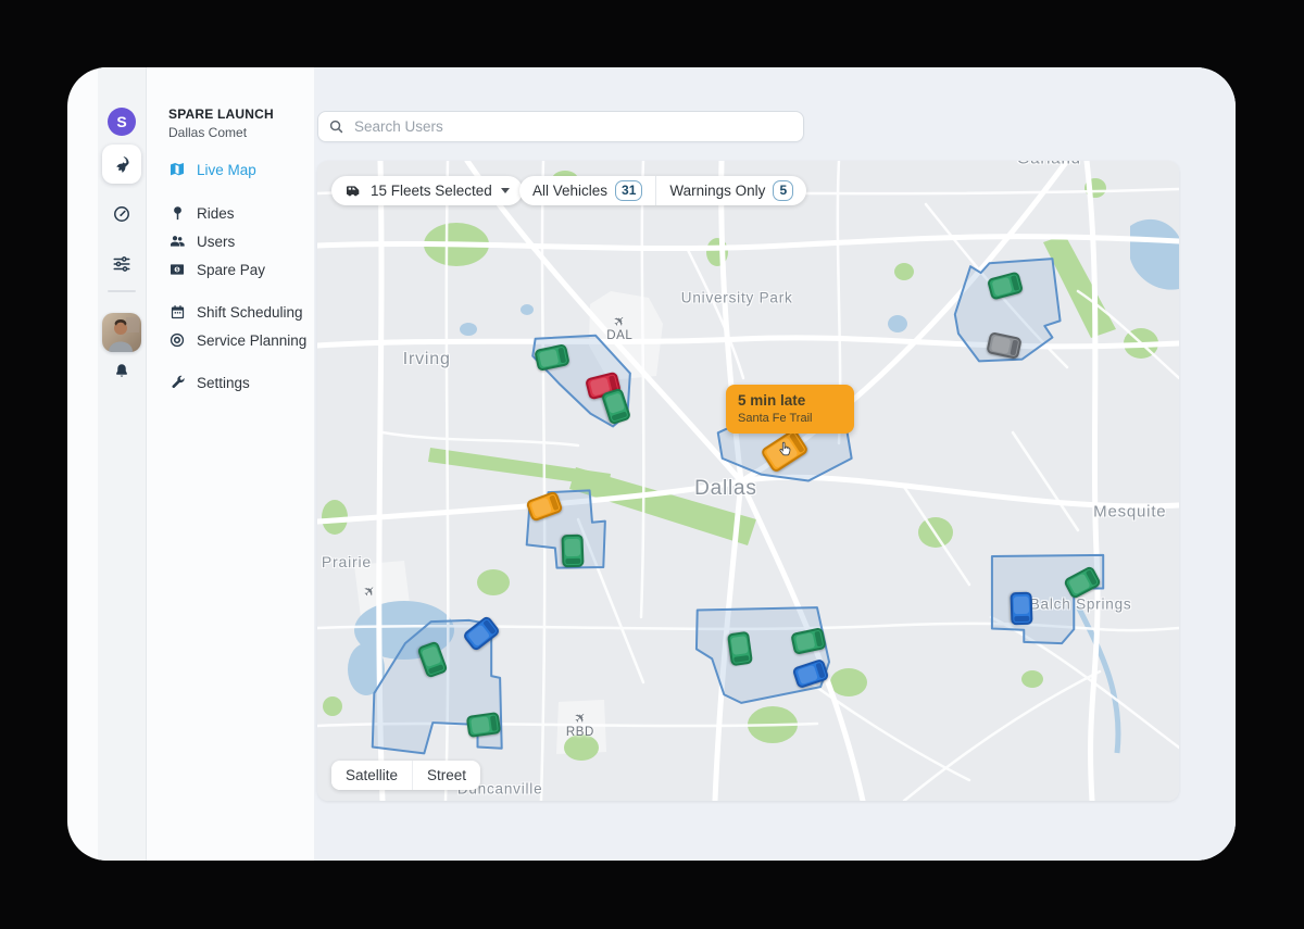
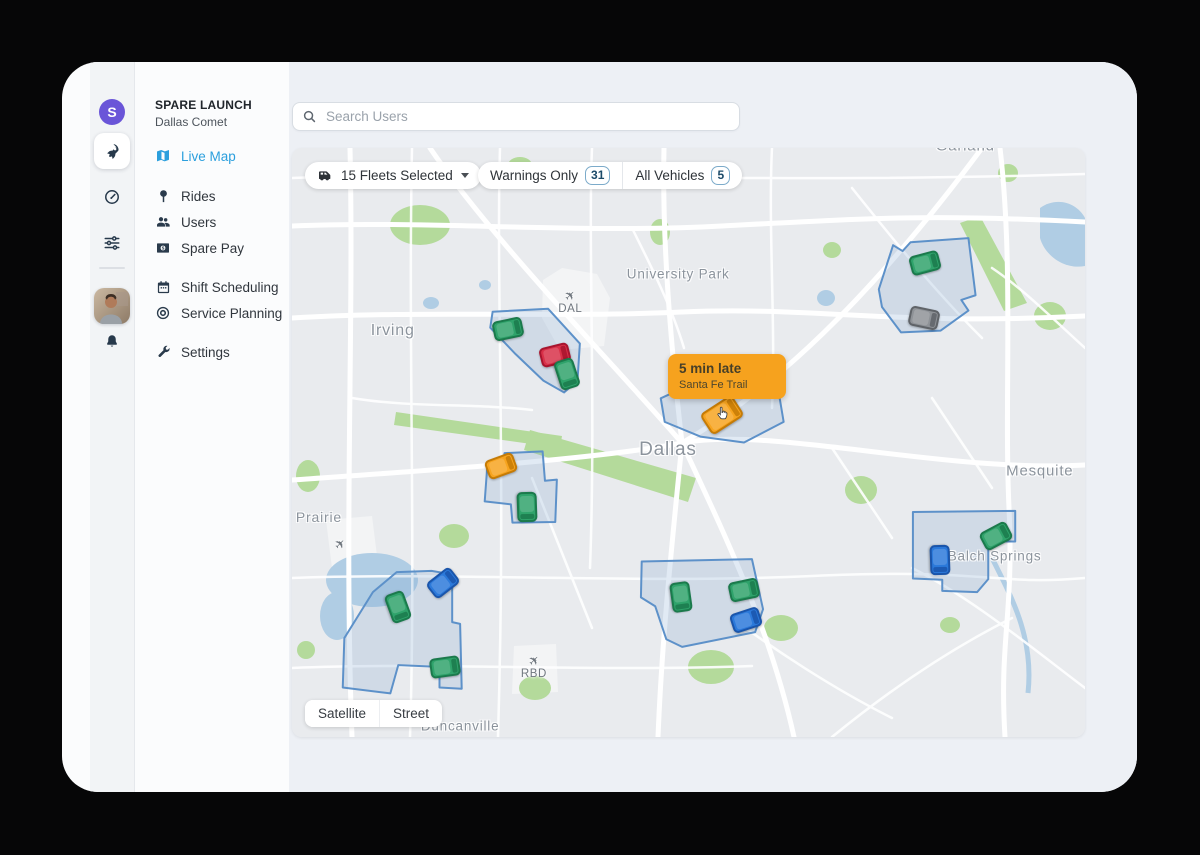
  S
  SPARE LAUNCH
  Dallas Comet
  Live Map
  Rides
  Users
  Spare Pay
  Shift Scheduling
  Service Planning
  Settings
  Search Users
  University Park
  Irving
  Dallas
  Mesquite
  Prairie
  Balch Springs
  ncanville
  DAL
  RBD
  5 min late
  Santa Fe Trail
  15 Fleets Selected
- All Vehicles
+ Warnings Only
  31
- Warnings Only
+ All Vehicles
  5
  Satellite
  Street
